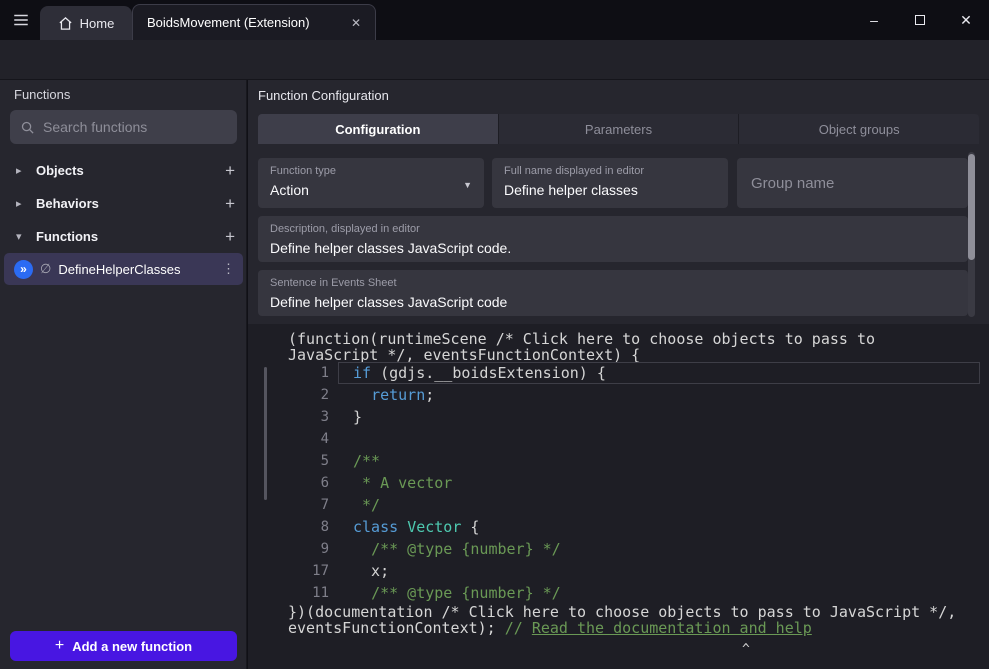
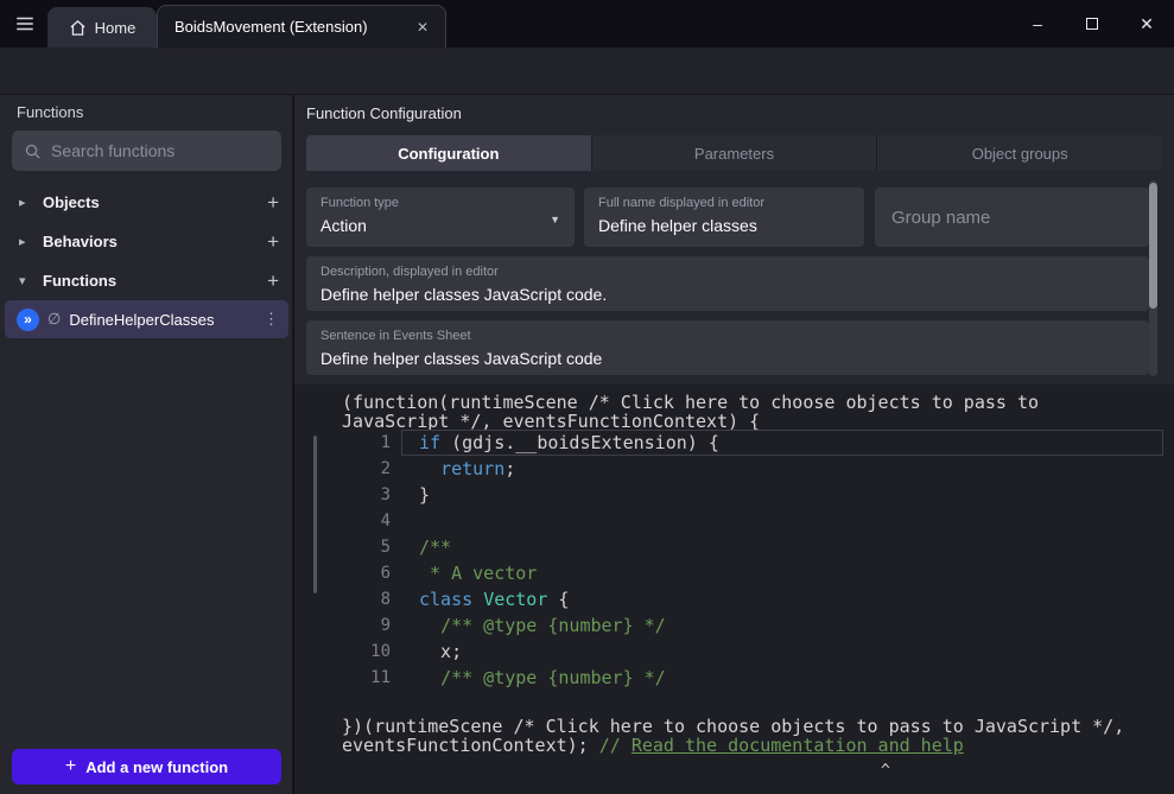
  Home
  BoidsMovement (Extension)
  ✕
  –
  ✕
  Functions
  Search functions
  ▸
  Objects
  +
  ▸
  Behaviors
  +
  ▾
  Functions
  +
  »
  ∅
  DefineHelperClasses
  ⋮
  +
  Add a new function
  Function Configuration
  Configuration
  Parameters
  Object groups
  Function type
  Action
  ▼
  Full name displayed in editor
  Define helper classes
  Group name
  Description, displayed in editor
  Define helper classes JavaScript code.
  Sentence in Events Sheet
  Define helper classes JavaScript code
  (function(runtimeScene /* Click here to choose objects to pass to JavaScript */, eventsFunctionContext) {
  1
  if (gdjs.__boidsExtension) {
  2
  return;
  3
  }
  4
  5
  /**
  6
  * A vector
- 7
- */
  8
  class Vector {
  9
  /** @type {number} */
- 17
+ 10
  x;
  11
  /** @type {number} */
- })(documentation /* Click here to choose objects to pass to JavaScript */, eventsFunctionContext); // Read the documentation and help
+ })(runtimeScene /* Click here to choose objects to pass to JavaScript */, eventsFunctionContext); // Read the documentation and help
  ^
